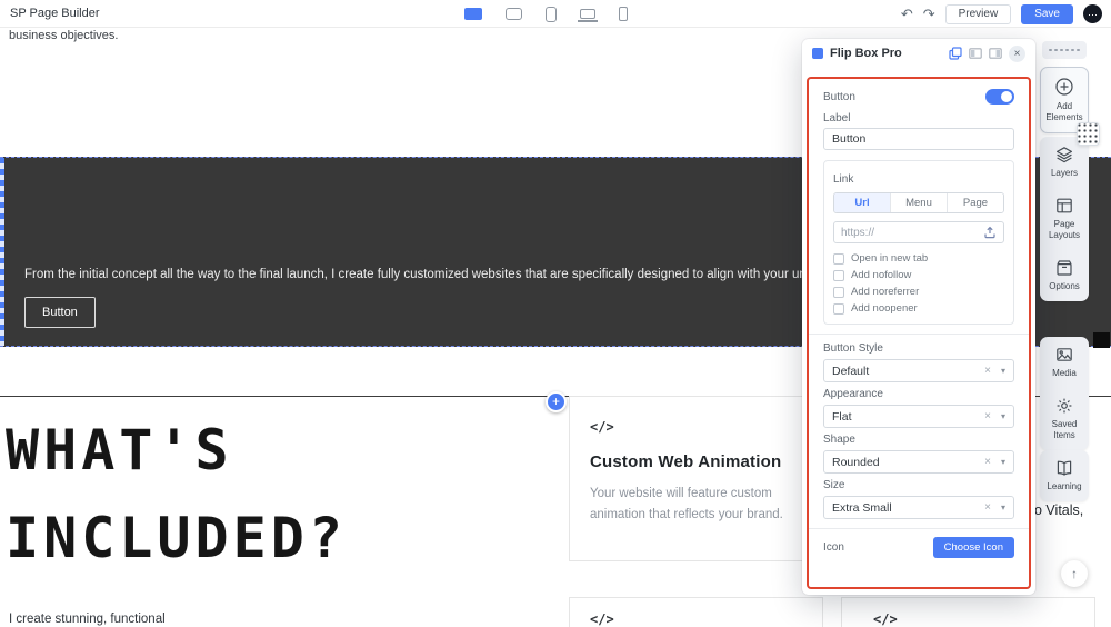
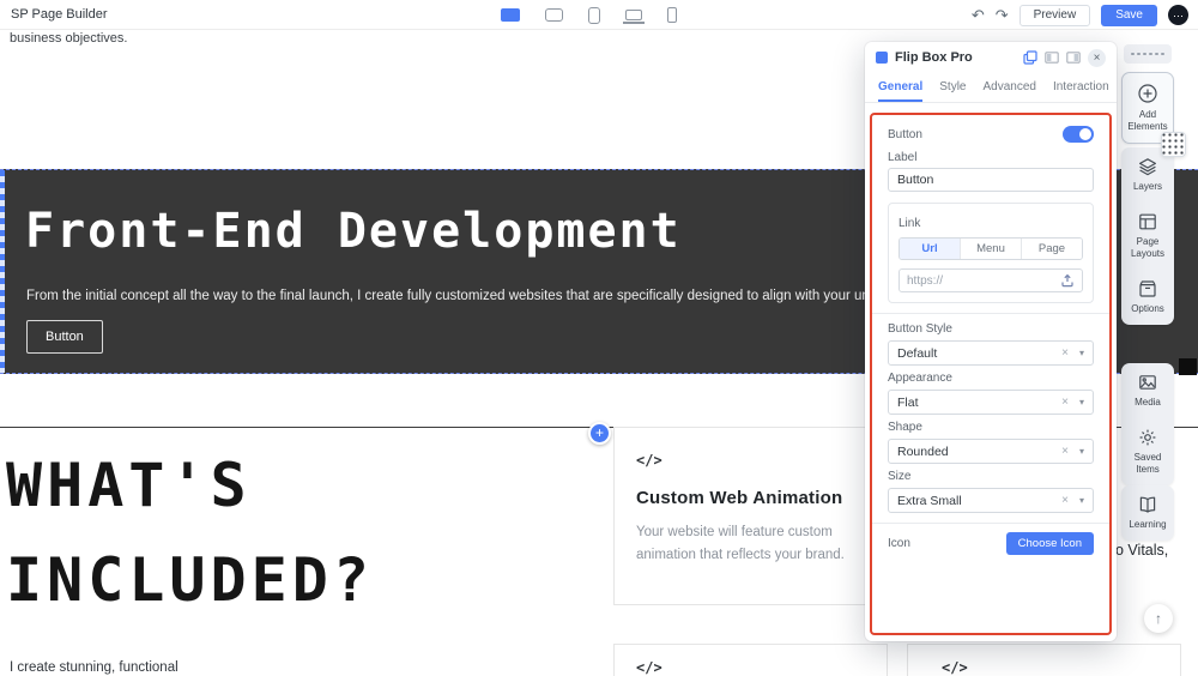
  business objectives.
+ Front-End Development
  From the initial concept all the way to the final launch, I create fully customized websites that are specifically designed to align with your u
  Button
  +
  WHAT'S
  INCLUDED?
  </>
  Custom Web Animation
  Your website will feature custom animation that reflects your brand.
  </>
  </>
  o Vitals,
  I create stunning, functional
  SP Page Builder
  ↶
  ↷
  Preview
  Save
  ⋯
  Flip Box Pro
  ×
+ General
+ Style
+ Advanced
+ Interaction
  Button
  Label
  Button
  Link
  Url
  Menu
  Page
  https://
- Open in new tab
- Add nofollow
- Add noreferrer
- Add noopener
  Button Style
  Default
  ×
  ▾
  Appearance
  Flat
  ×
  ▾
  Shape
  Rounded
  ×
  ▾
  Size
  Extra Small
  ×
  ▾
  Icon
  Choose Icon
  Add Elements
  Layers
  Page Layouts
  Options
  Media
  Saved Items
  Learning
  ↑
